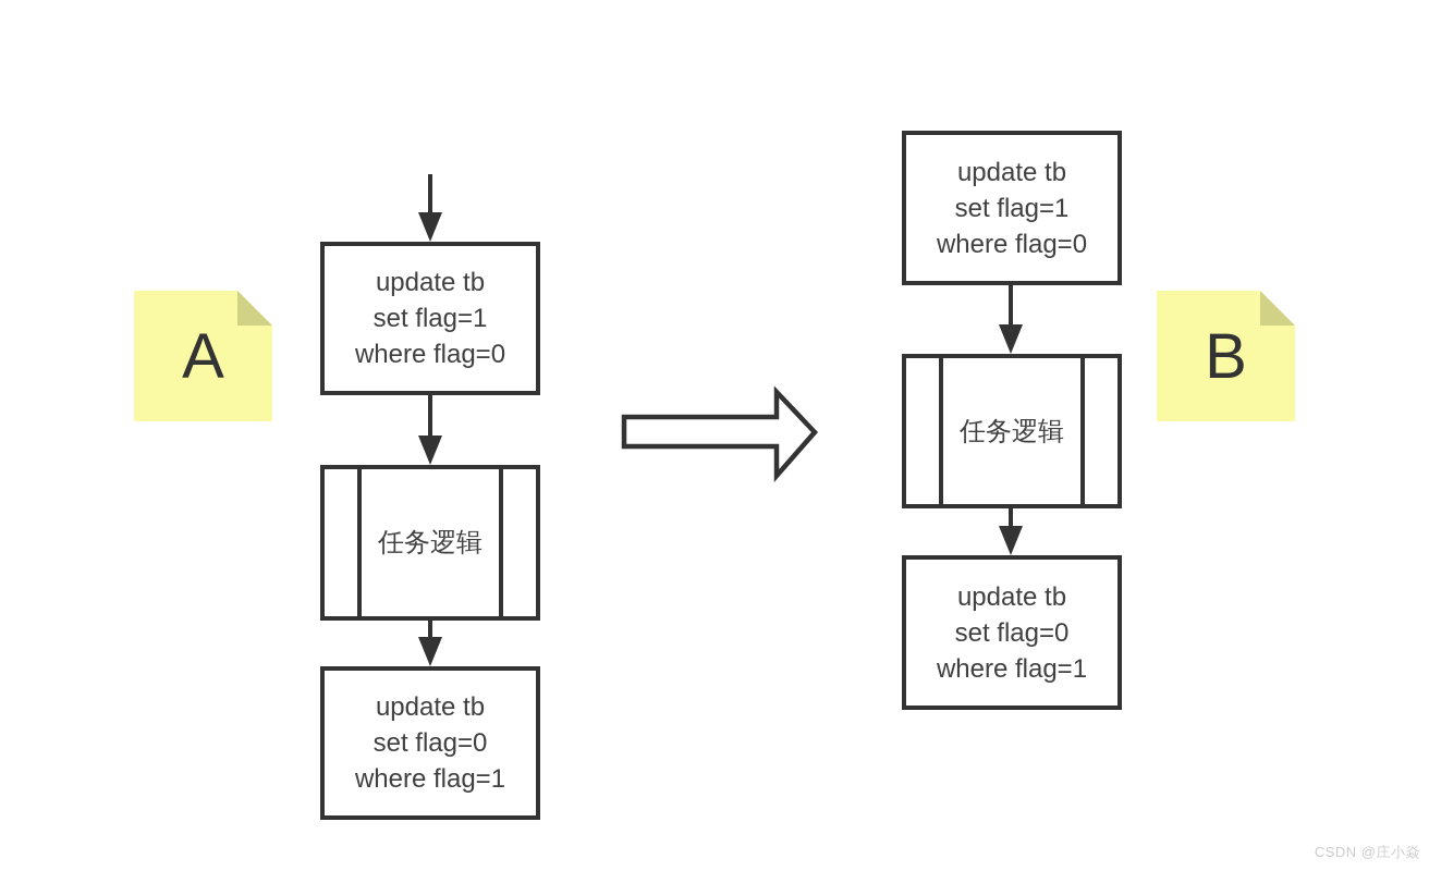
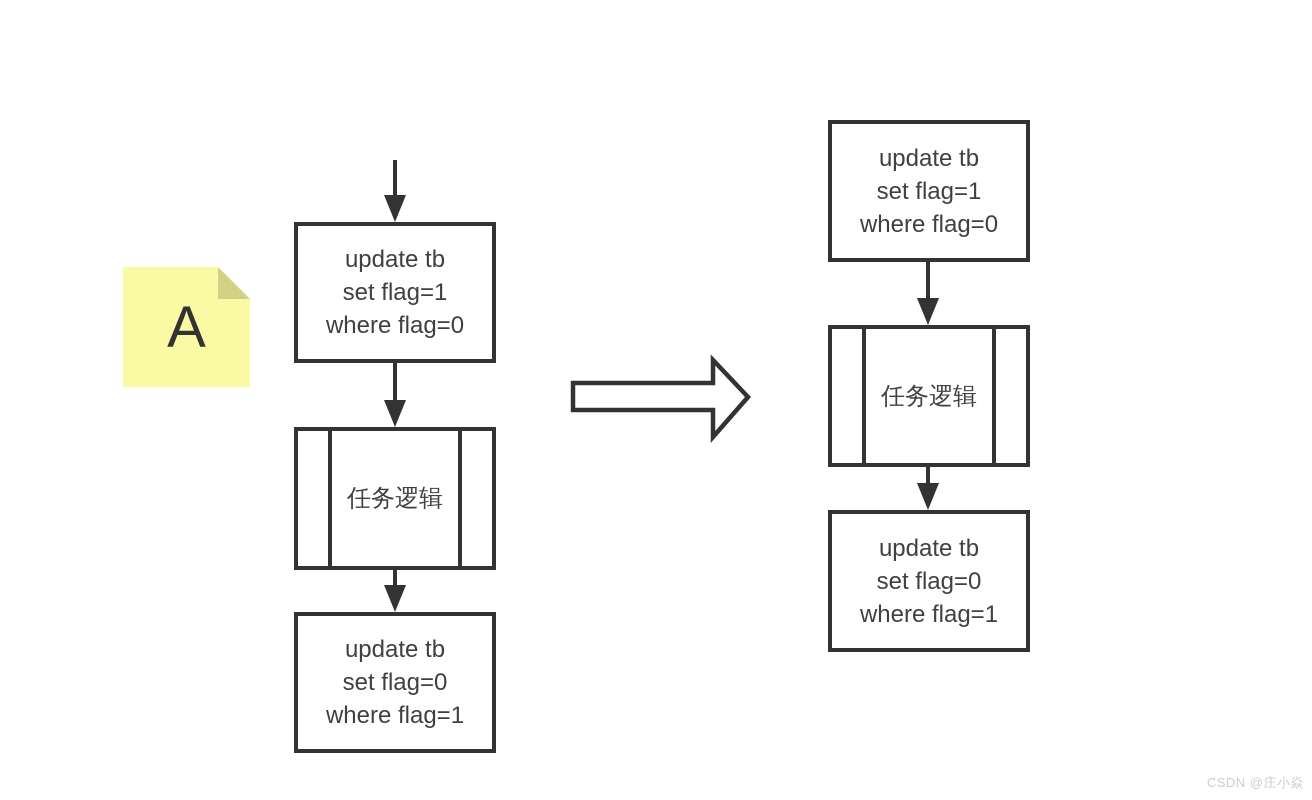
  update tb
  set flag=1
  where flag=0
  任务逻辑
  update tb
  set flag=0
  where flag=1
  A
  update tb
  set flag=1
  where flag=0
  任务逻辑
  update tb
  set flag=0
  where flag=1
- B
  CSDN @庄小焱
